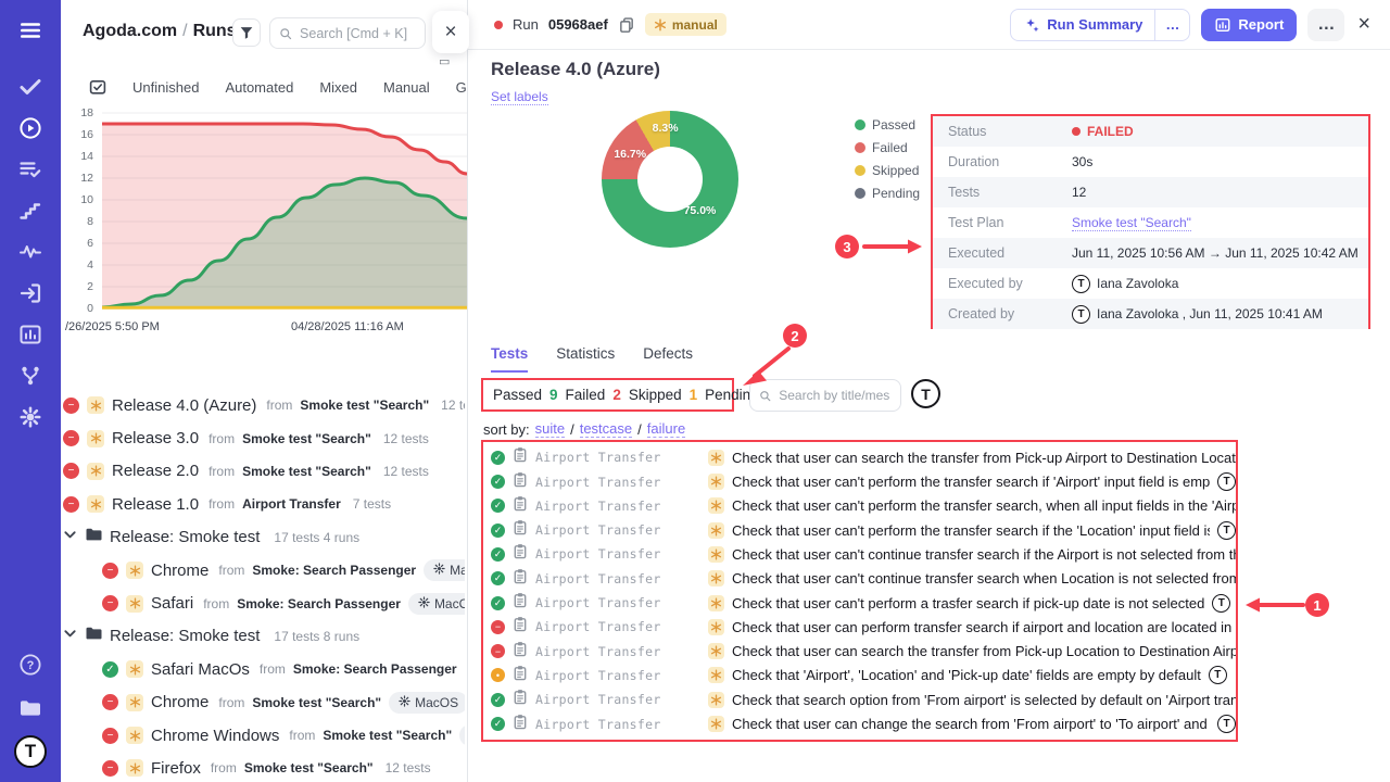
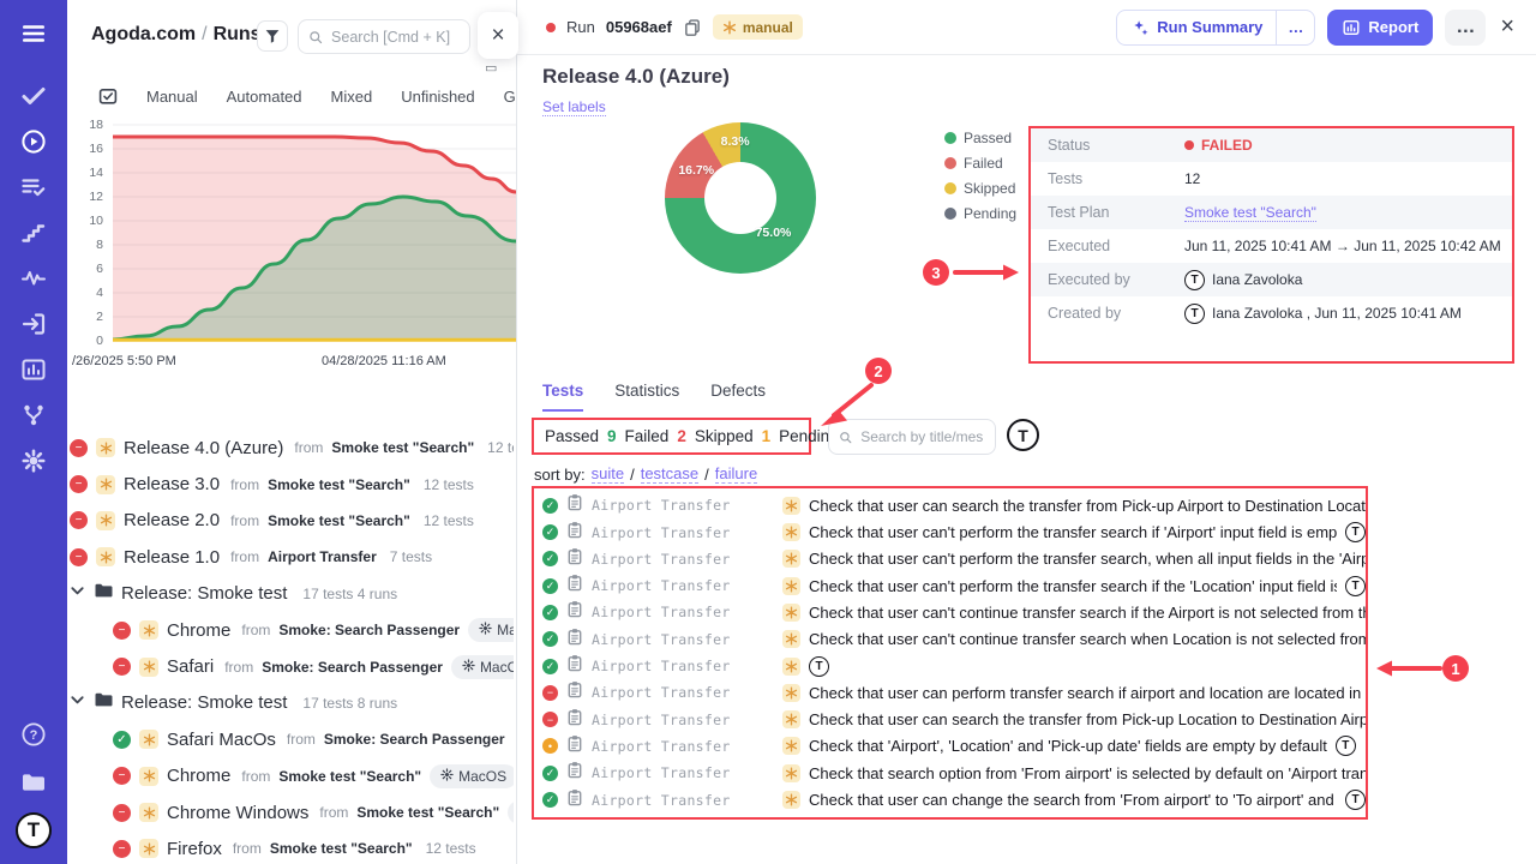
  ?
  T
  Agoda.com / Run
  Search [Cmd + K]
  ×
  ▭
- Unfinished
+ Manual
  Automated
  Mixed
- Manual
+ Unfinished
  0
  2
  4
  6
  8
  10
  12
  14
  16
  18
  /26/2025 5:50 PM
  04/28/2025 11:16 AM
  −
  Release 4.0 (Azure)
  from
  Smoke test "Search"
  −
  Release 3.0
  from
  Smoke test "Search"
  12 tests
  −
  Release 2.0
  from
  Smoke test "Search"
  12 tests
  −
  Release 1.0
  from
  Airport Transfer
  7 tests
  Release: Smoke test
  17 tests 4 runs
  −
  Chrome
  from
  Smoke: Search Passenger
  −
  Safari
  from
  Smoke: Search Passenger
  MacO
  Release: Smoke test
  17 tests 8 runs
  ✓
  Safari MacOs
  from
  Smoke: Search Passenger
  −
  Chrome
  from
  Smoke test "Search"
  MacOS
  −
  Chrome Windows
  from
  Smoke test "Search"
  −
  Firefox
  from
  Smoke test "Search"
  12 tests
  Run
  05968aef
  manual
  Run Summary
  …
  Report
  …
  ×
  Release 4.0 (Azure)
  Set labels
  75.0%
  16.7%
  8.3%
  Passed
  Failed
  Skipped
  Pending
  Status
  FAILED
- Duration
- 30s
  Tests
  12
  Test Plan
  Smoke test "Search"
  Executed
- Jun 11, 2025 10:56 AM → Jun 11, 2025 10:42 AM
+ Jun 11, 2025 10:41 AM → Jun 11, 2025 10:42 AM
  Executed by
  T
  Iana Zavoloka
  Created by
  T
  Iana Zavoloka , Jun 11, 2025 10:41 AM
  Tests
  Statistics
  Defects
  Passed
  9
  Failed
  2
  Skipped
  1
  Pendin
  Search by title/mes
  T
  sort by:
  suite
  /
  testcase
  /
  failure
  ✓
  Airport Transfer
  Check that user can search the transfer from Pick-up Airport to Destination Locat
  ✓
  Airport Transfer
  Check that user can't perform the transfer search if 'Airport' input field is emp
  T
  ✓
  Airport Transfer
  Check that user can't perform the transfer search, when all input fields in the 'Airp
  ✓
  Airport Transfer
  Check that user can't perform the transfer search if the 'Location' input field i
  T
  ✓
  Airport Transfer
  Check that user can't continue transfer search if the Airport is not selected from t
  ✓
  Airport Transfer
  Check that user can't continue transfer search when Location is not selected from
  ✓
  Airport Transfer
- Check that user can't perform a trasfer search if pick-up date is not selected
  T
  −
  Airport Transfer
  Check that user can perform transfer search if airport and location are located in
  −
  Airport Transfer
  Check that user can search the transfer from Pick-up Location to Destination Airp
  •
  Airport Transfer
  Check that 'Airport', 'Location' and 'Pick-up date' fields are empty by default
  T
  ✓
  Airport Transfer
  Check that search option from 'From airport' is selected by default on 'Airport tran
  ✓
  Airport Transfer
  Check that user can change the search from 'From airport' to 'To airport' and
  T
  1
  2
  3
